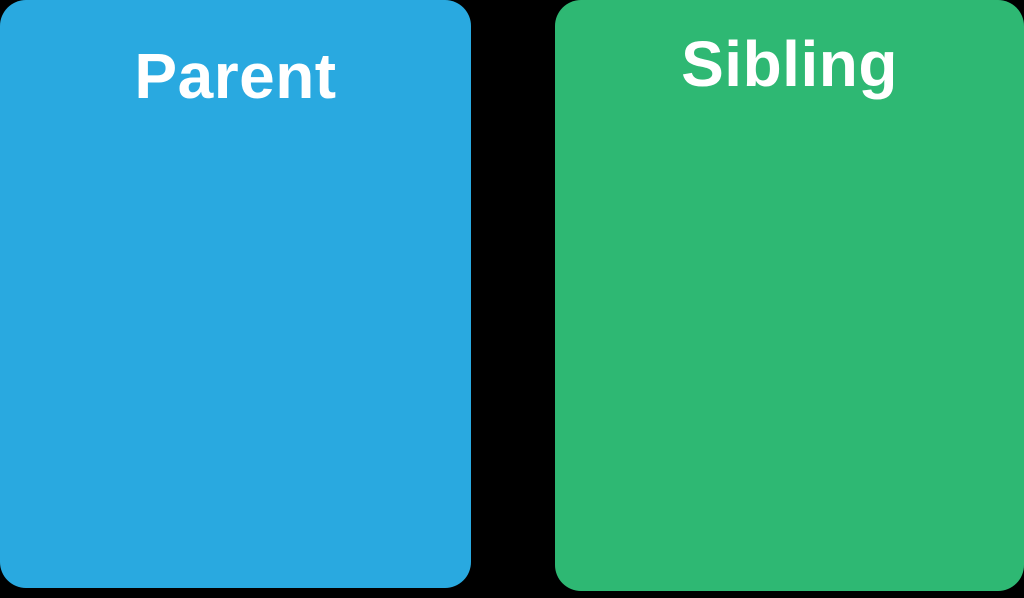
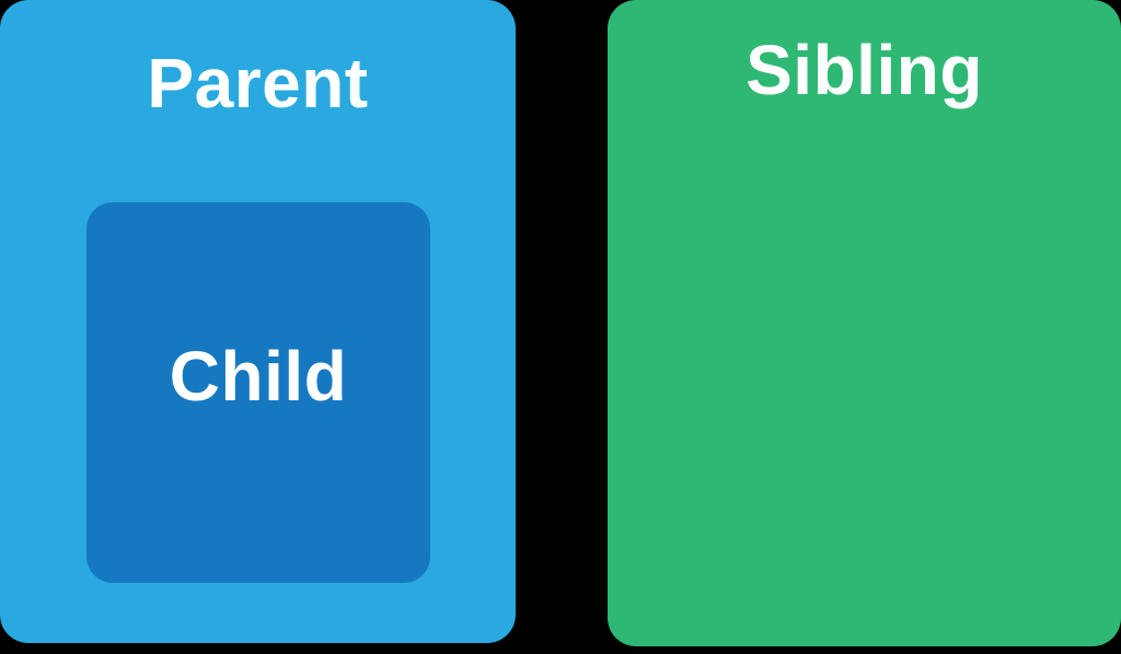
  Parent
+ Child
  Sibling
